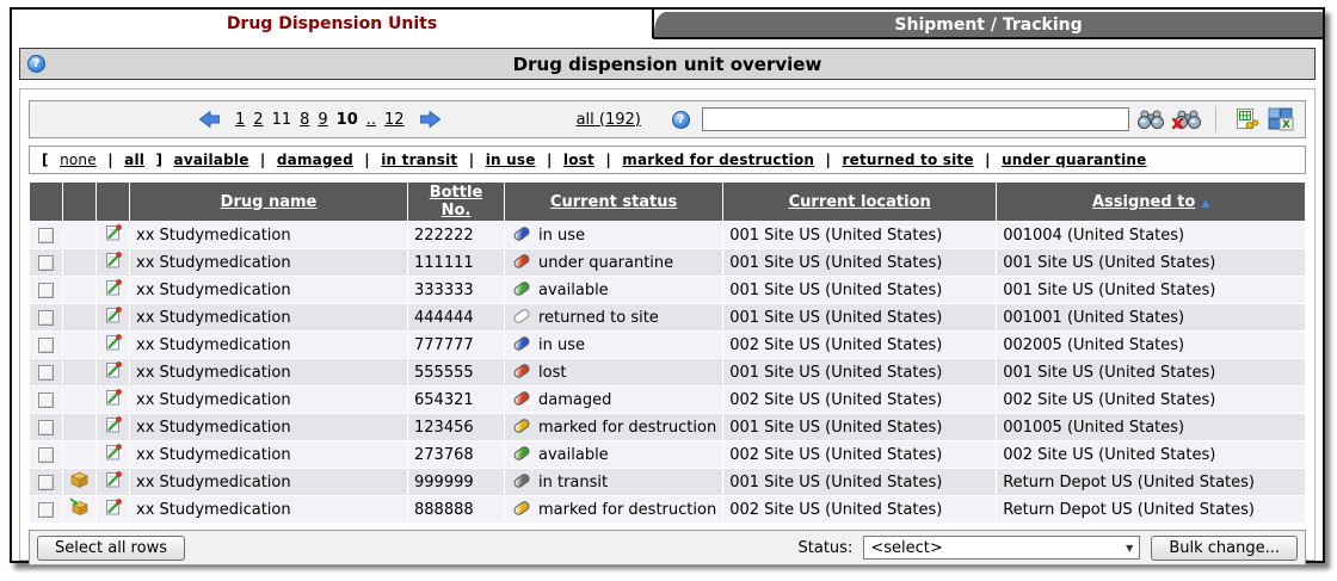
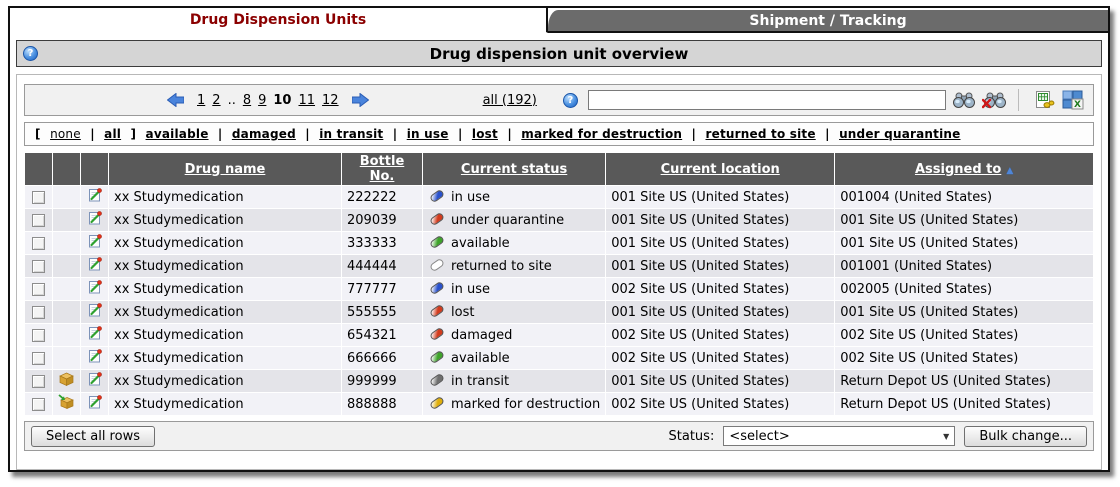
  Drug Dispension Units
  Shipment / Tracking
  ?
  Drug dispension unit overview
  1
  2
- 11
+ ..
  8
  9
  10
- ..
+ 11
  12
  all (192)
  ?
  X
  [ none | all ] available | damaged | in transit | in use | lost | marked for destruction | returned to site | under quarantine
  			Drug name	Bottle No.	Current status	Current location	Assigned to ▲
  			xx Studymedication	222222	in use	001 Site US (United States)	001004 (United States)
- 			xx Studymedication	111111	under quarantine	001 Site US (United States)	001 Site US (United States)
+ 			xx Studymedication	209039	under quarantine	001 Site US (United States)	001 Site US (United States)
  			xx Studymedication	333333	available	001 Site US (United States)	001 Site US (United States)
  			xx Studymedication	444444	returned to site	001 Site US (United States)	001001 (United States)
  			xx Studymedication	777777	in use	002 Site US (United States)	002005 (United States)
  			xx Studymedication	555555	lost	001 Site US (United States)	001 Site US (United States)
  			xx Studymedication	654321	damaged	002 Site US (United States)	002 Site US (United States)
- 			xx Studymedication	123456	marked for destruction	001 Site US (United States)	001005 (United States)
- 			xx Studymedication	273768	available	002 Site US (United States)	002 Site US (United States)
+ 			xx Studymedication	666666	available	002 Site US (United States)	002 Site US (United States)
  			xx Studymedication	999999	in transit	001 Site US (United States)	Return Depot US (United States)
  			xx Studymedication	888888	marked for destruction	002 Site US (United States)	Return Depot US (United States)
  Select all rows
  Status:
  <select>
  ▼
  Bulk change...
